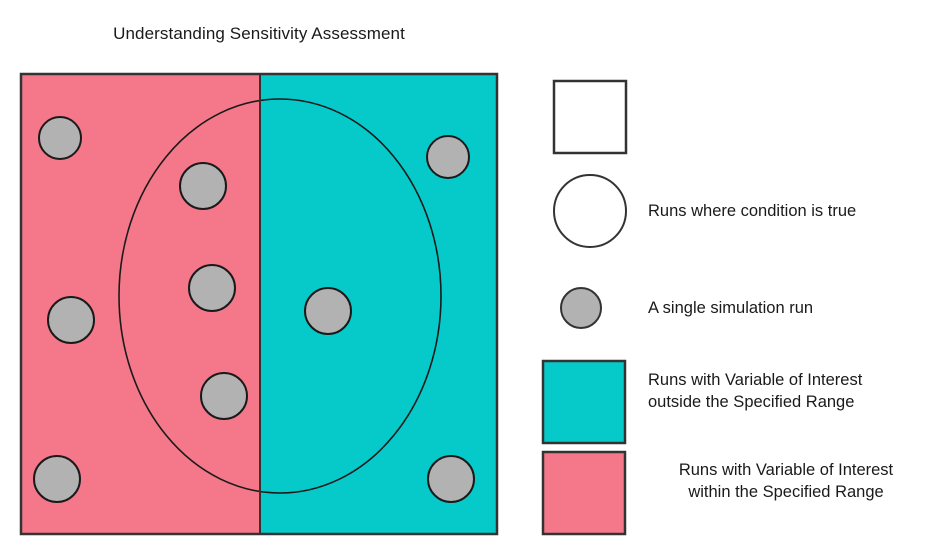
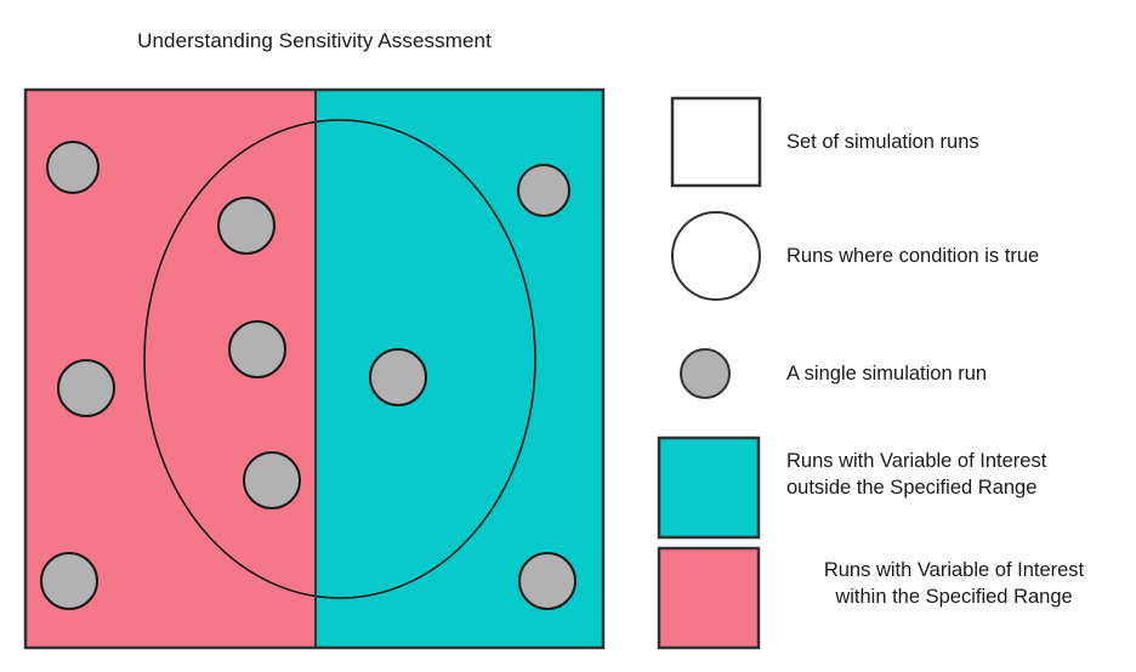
  Understanding Sensitivity Assessment
+ Set of simulation runs
  Runs where condition is true
  A single simulation run
  Runs with Variable of Interest
  outside the Specified Range
  Runs with Variable of Interest
  within the Specified Range
